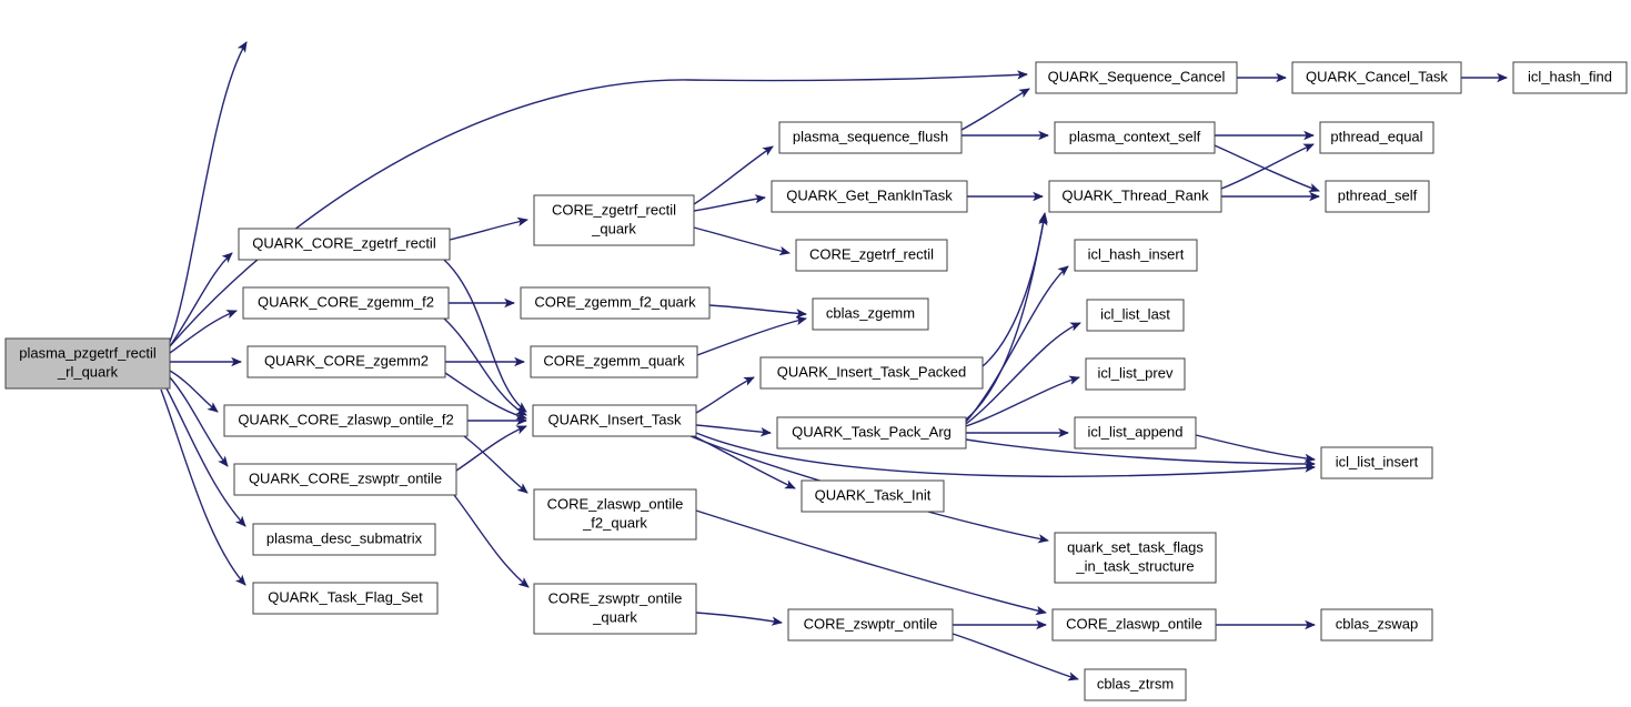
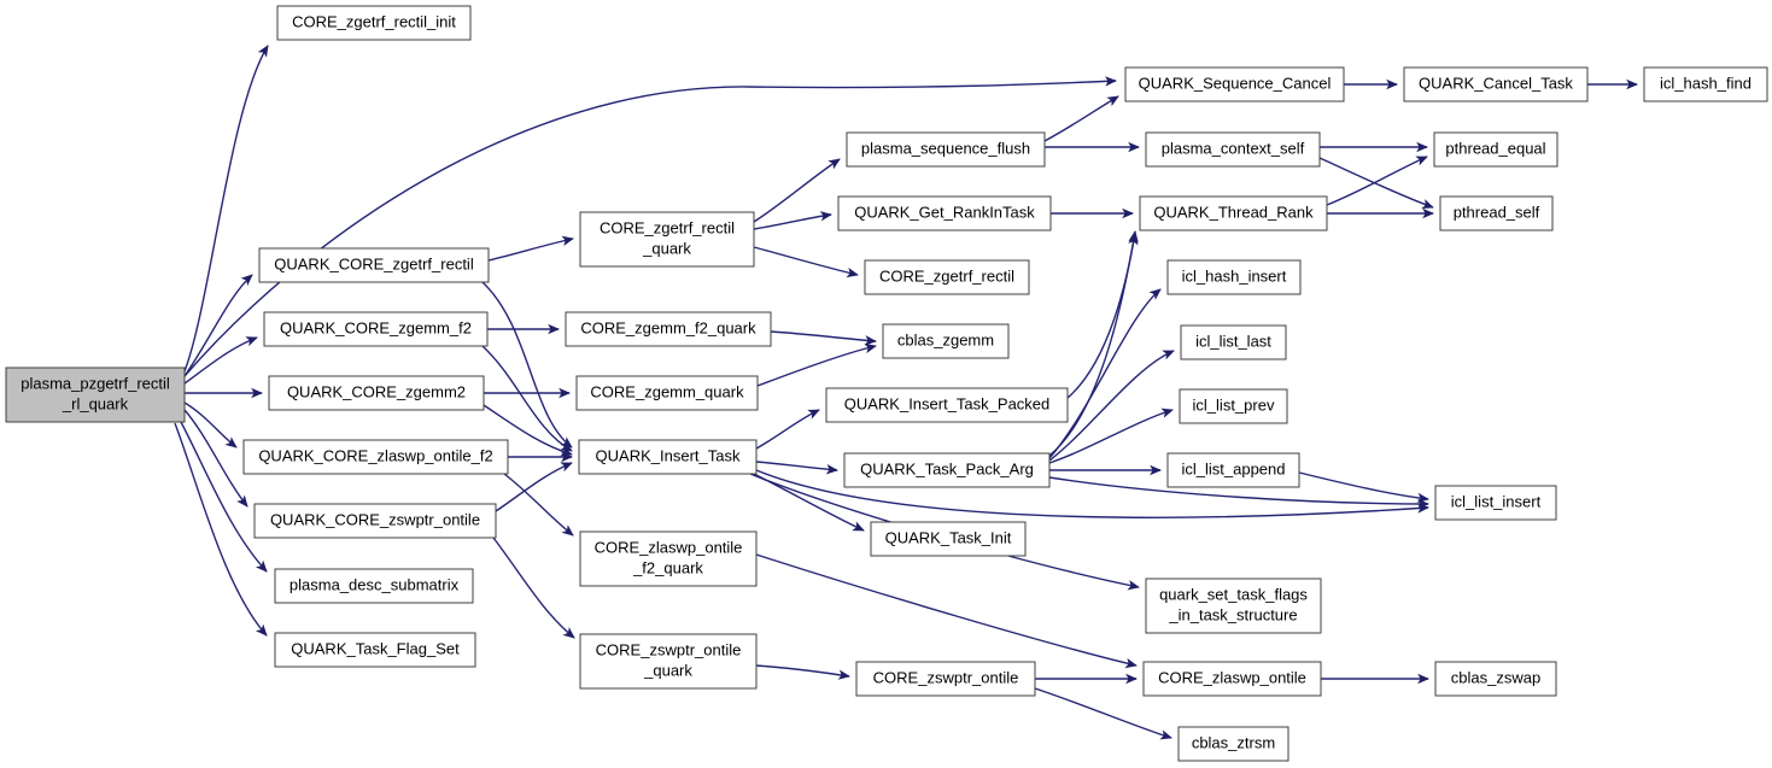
  plasma_pzgetrf_rectil
  _rl_quark
+ CORE_zgetrf_rectil_init
  QUARK_CORE_zgetrf_rectil
  QUARK_CORE_zgemm_f2
  QUARK_CORE_zgemm2
  QUARK_CORE_zlaswp_ontile_f2
  QUARK_CORE_zswptr_ontile
  plasma_desc_submatrix
  QUARK_Task_Flag_Set
  CORE_zgetrf_rectil
  _quark
  CORE_zgemm_f2_quark
  CORE_zgemm_quark
  QUARK_Insert_Task
  CORE_zlaswp_ontile
  _f2_quark
  CORE_zswptr_ontile
  _quark
  plasma_sequence_flush
  QUARK_Get_RankInTask
  CORE_zgetrf_rectil
  cblas_zgemm
  QUARK_Insert_Task_Packed
  QUARK_Task_Pack_Arg
  QUARK_Task_Init
  CORE_zswptr_ontile
  QUARK_Sequence_Cancel
  plasma_context_self
  QUARK_Thread_Rank
  icl_hash_insert
  icl_list_last
  icl_list_prev
  icl_list_append
  quark_set_task_flags
  _in_task_structure
  CORE_zlaswp_ontile
  cblas_ztrsm
  QUARK_Cancel_Task
  pthread_equal
  pthread_self
  icl_list_insert
  icl_hash_find
  cblas_zswap
